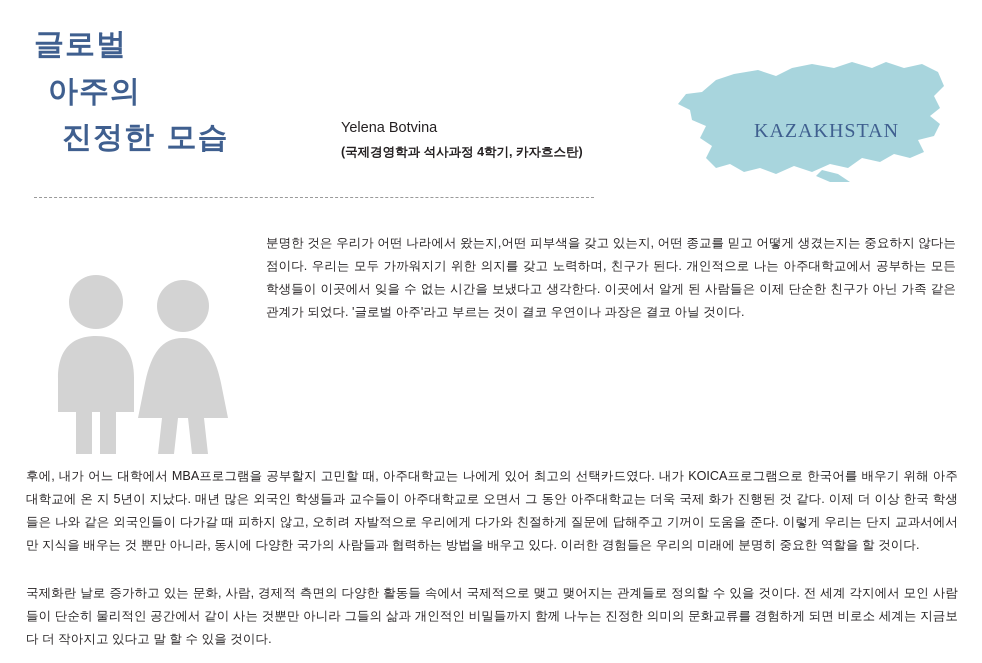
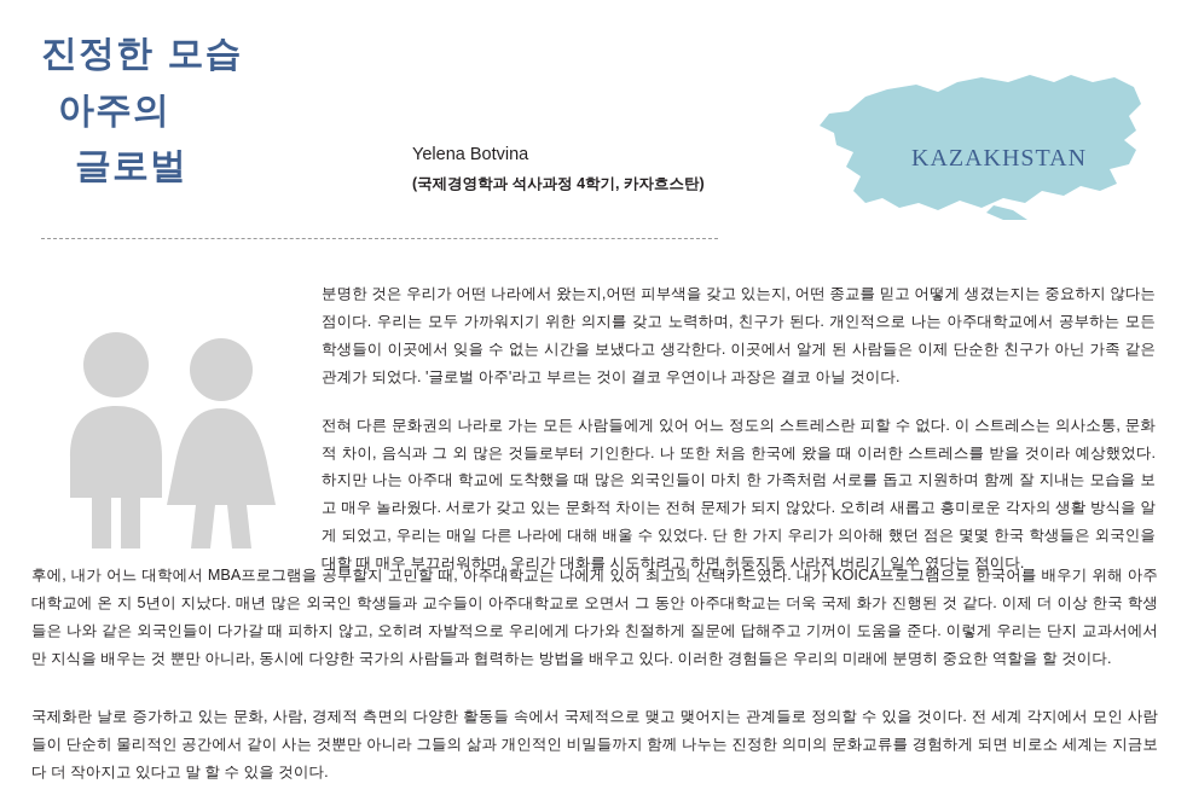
- 글로벌
+ 진정한 모습
  아주의
- 진정한 모습
+ 글로벌
  Yelena Botvina
  (국제경영학과 석사과정 4학기, 카자흐스탄)
  KAZAKHSTAN
  분명한 것은 우리가 어떤 나라에서 왔는지,어떤 피부색을 갖고 있는지, 어떤 종교를 믿고 어떻게 생겼는지는 중요하지 않다는 점이다. 우리는 모두 가까워지기 위한 의지를 갖고 노력하며, 친구가 된다. 개인적으로 나는 아주대학교에서 공부하는 모든 학생들이 이곳에서 잊을 수 없는 시간을 보냈다고 생각한다. 이곳에서 알게 된 사람들은 이제 단순한 친구가 아닌 가족 같은 관계가 되었다. '글로벌 아주'라고 부르는 것이 결코 우연이나 과장은 결코 아닐 것이다.
+ 전혀 다른 문화권의 나라로 가는 모든 사람들에게 있어 어느 정도의 스트레스란 피할 수 없다. 이 스트레스는 의사소통, 문화적 차이, 음식과 그 외 많은 것들로부터 기인한다. 나 또한 처음 한국에 왔을 때 이러한 스트레스를 받을 것이라 예상했었다. 하지만 나는 아주대 학교에 도착했을 때 많은 외국인들이 마치 한 가족처럼 서로를 돕고 지원하며 함께 잘 지내는 모습을 보고 매우 놀라웠다. 서로가 갖고 있는 문화적 차이는 전혀 문제가 되지 않았다. 오히려 새롭고 흥미로운 각자의 생활 방식을 알게 되었고, 우리는 매일 다른 나라에 대해 배울 수 있었다. 단 한 가지 우리가 의아해 했던 점은 몇몇 한국 학생들은 외국인을 대할 때 매우 부끄러워하며, 우리가 대화를 시도하려고 하면 허둥지둥 사라져 버리기 일쑤 였다는 점이다.
  후에, 내가 어느 대학에서 MBA프로그램을 공부할지 고민할 때, 아주대학교는 나에게 있어 최고의 선택카드였다. 내가 KOICA프로그램으로 한국어를 배우기 위해 아주대학교에 온 지 5년이 지났다. 매년 많은 외국인 학생들과 교수들이 아주대학교로 오면서 그 동안 아주대학교는 더욱 국제 화가 진행된 것 같다. 이제 더 이상 한국 학생 들은 나와 같은 외국인들이 다가갈 때 피하지 않고, 오히려 자발적으로 우리에게 다가와 친절하게 질문에 답해주고 기꺼이 도움을 준다. 이렇게 우리는 단지 교과서에서만 지식을 배우는 것 뿐만 아니라, 동시에 다양한 국가의 사람들과 협력하는 방법을 배우고 있다. 이러한 경험들은 우리의 미래에 분명히 중요한 역할을 할 것이다.
  국제화란 날로 증가하고 있는 문화, 사람, 경제적 측면의 다양한 활동들 속에서 국제적으로 맺고 맺어지는 관계들로 정의할 수 있을 것이다. 전 세계 각지에서 모인 사람들이 단순히 물리적인 공간에서 같이 사는 것뿐만 아니라 그들의 삶과 개인적인 비밀들까지 함께 나누는 진정한 의미의 문화교류를 경험하게 되면 비로소 세계는 지금보다 더 작아지고 있다고 말 할 수 있을 것이다.
